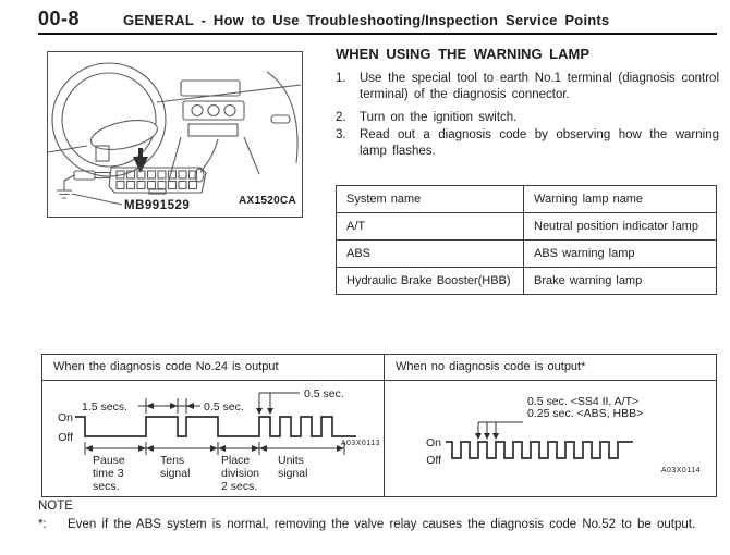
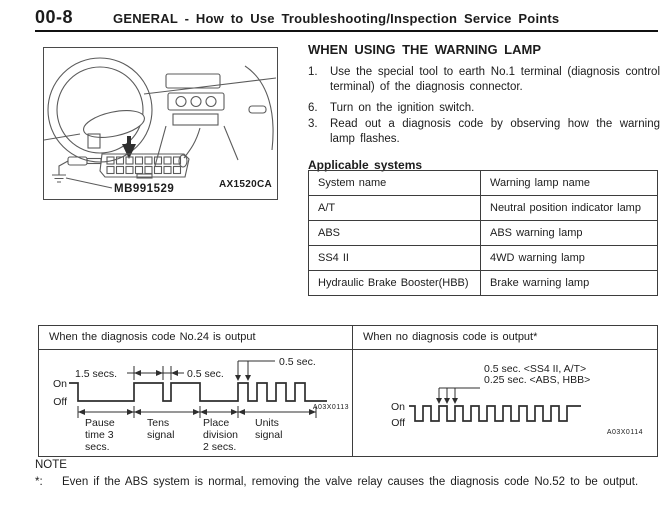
  00-8
  GENERAL - How to Use Troubleshooting/Inspection Service Points
  MB991529
  AX1520CA
  WHEN USING THE WARNING LAMP
  1.
  Use the special tool to earth No.1 terminal (diagnosis control terminal) of the diagnosis connector.
- 2.
+ 6.
  Turn on the ignition switch.
  3.
  Read out a diagnosis code by observing how the warning lamp flashes.
+ Applicable systems
  System name	Warning lamp name
  A/T	Neutral position indicator lamp
  ABS	ABS warning lamp
+ SS4 II	4WD warning lamp
  Hydraulic Brake Booster(HBB)	Brake warning lamp
  When the diagnosis code No.24 is output
  When no diagnosis code is output*
  1.5 secs.
  0.5 sec.
  0.5 sec.
  On
  Off
  Pause time 3 secs.
  Tens signal
  Place division 2 secs.
  Units signal
  0.5 sec. <SS4 II, A/T>
  0.25 sec. <ABS, HBB>
  On
  Off
  NOTE
  *:
  Even if the ABS system is normal, removing the valve relay causes the diagnosis code No.52 to be output.
